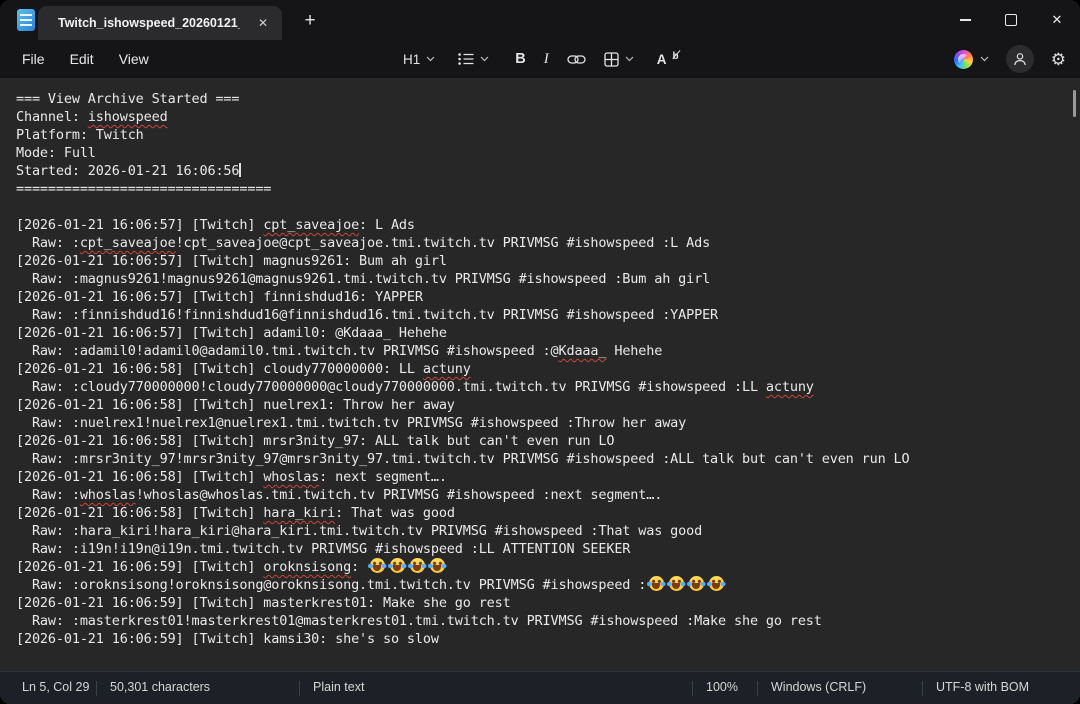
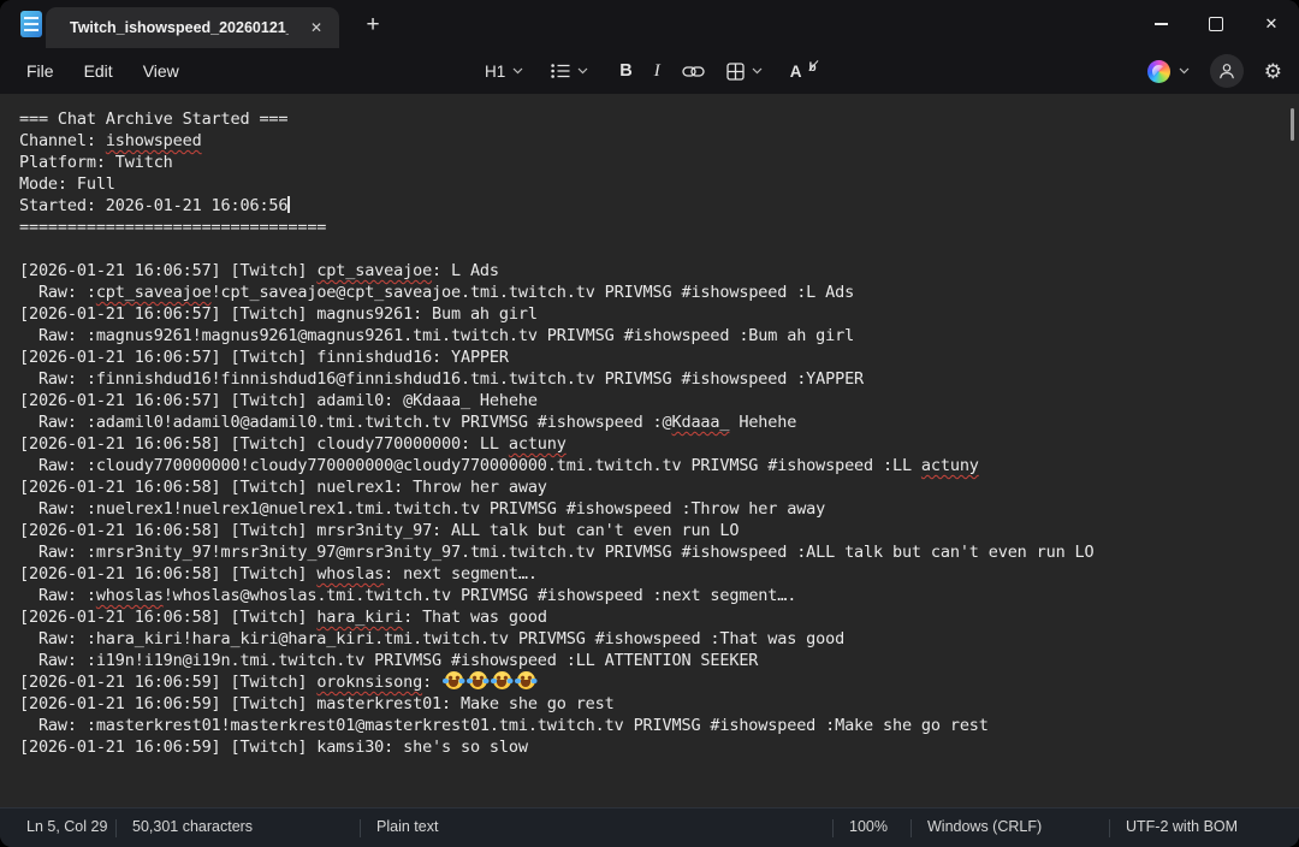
  Twitch_ishowspeed_20260121
  ✕
  +
  ✕
  File
  Edit
  View
  H1
  B
  I
  A
  ⚙
- === View Archive Started ===
+ === Chat Archive Started ===
  Channel: ishowspeed
  Platform: Twitch
  Mode: Full
  Started: 2026-01-21 16:06:56
  ================================
  [2026-01-21 16:06:57] [Twitch] cpt_saveajoe: L Ads
  Raw: :cpt_saveajoe!cpt_saveajoe@cpt_saveajoe.tmi.twitch.tv PRIVMSG #ishowspeed :L Ads
  [2026-01-21 16:06:57] [Twitch] magnus9261: Bum ah girl
  Raw: :magnus9261!magnus9261@magnus9261.tmi.twitch.tv PRIVMSG #ishowspeed :Bum ah girl
  [2026-01-21 16:06:57] [Twitch] finnishdud16: YAPPER
  Raw: :finnishdud16!finnishdud16@finnishdud16.tmi.twitch.tv PRIVMSG #ishowspeed :YAPPER
  [2026-01-21 16:06:57] [Twitch] adamil0: @Kdaaa_ Hehehe
  Raw: :adamil0!adamil0@adamil0.tmi.twitch.tv PRIVMSG #ishowspeed :@Kdaaa_ Hehehe
  [2026-01-21 16:06:58] [Twitch] cloudy770000000: LL actuny
  Raw: :cloudy770000000!cloudy770000000@cloudy770000000.tmi.twitch.tv PRIVMSG #ishowspeed :LL actuny
  [2026-01-21 16:06:58] [Twitch] nuelrex1: Throw her away
  Raw: :nuelrex1!nuelrex1@nuelrex1.tmi.twitch.tv PRIVMSG #ishowspeed :Throw her away
  [2026-01-21 16:06:58] [Twitch] mrsr3nity_97: ALL talk but can't even run LO
  Raw: :mrsr3nity_97!mrsr3nity_97@mrsr3nity_97.tmi.twitch.tv PRIVMSG #ishowspeed :ALL talk but can't even run LO
  [2026-01-21 16:06:58] [Twitch] whoslas: next segment….
  Raw: :whoslas!whoslas@whoslas.tmi.twitch.tv PRIVMSG #ishowspeed :next segment….
  [2026-01-21 16:06:58] [Twitch] hara_kiri: That was good
  Raw: :hara_kiri!hara_kiri@hara_kiri.tmi.twitch.tv PRIVMSG #ishowspeed :That was good
  Raw: :i19n!i19n@i19n.tmi.twitch.tv PRIVMSG #ishowspeed :LL ATTENTION SEEKER
  [2026-01-21 16:06:59] [Twitch] oroknsisong:
- Raw: :oroknsisong!oroknsisong@oroknsisong.tmi.twitch.tv PRIVMSG #ishowspeed :
  [2026-01-21 16:06:59] [Twitch] masterkrest01: Make she go rest
  Raw: :masterkrest01!masterkrest01@masterkrest01.tmi.twitch.tv PRIVMSG #ishowspeed :Make she go rest
  [2026-01-21 16:06:59] [Twitch] kamsi30: she's so slow
  Ln 5, Col 29
  50,301 characters
  Plain text
  100%
  Windows (CRLF)
- UTF-8 with BOM
+ UTF-2 with BOM
